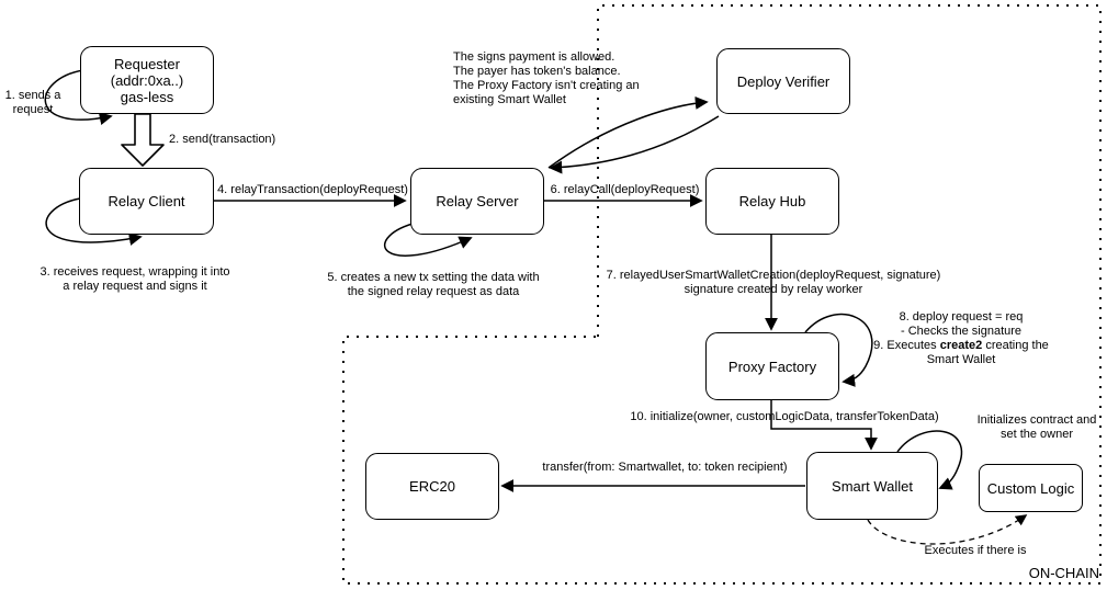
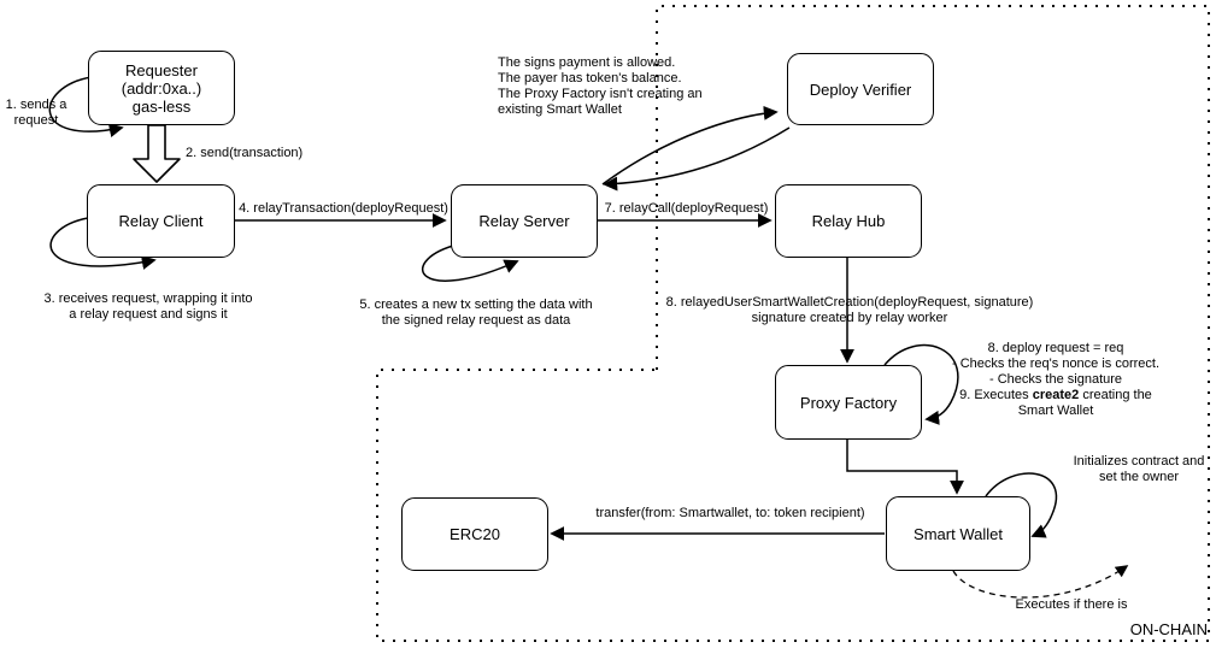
  Requester
  (addr:0xa..)
  gas-less
  Relay Client
  Relay Server
  Deploy Verifier
  Relay Hub
  Proxy Factory
  Smart Wallet
- Custom Logic
  ERC20
  1. sends a
  request
  2. send(transaction)
  3. receives request, wrapping it into
  a relay request and signs it
  4. relayTransaction(deployRequest)
  5. creates a new tx setting the data with
  the signed relay request as data
- 6. relayCall(deployRequest)
+ 7. relayCall(deployRequest)
- 7. relayedUserSmartWalletCreation(deployRequest, signature)
+ 8. relayedUserSmartWalletCreation(deployRequest, signature)
  signature created by relay worker
  8. deploy request = req
+ - Checks the req's nonce is correct.
  - Checks the signature
  9. Executes create2 creating the
  Smart Wallet
- 10. initialize(owner, customLogicData, transferTokenData)
  The signs payment is allowed.
  The payer has token's balance.
  The Proxy Factory isn't creating an
  existing Smart Wallet
  transfer(from: Smartwallet, to: token recipient)
  Initializes contract and
  set the owner
  Executes if there is
  ON-CHAIN
